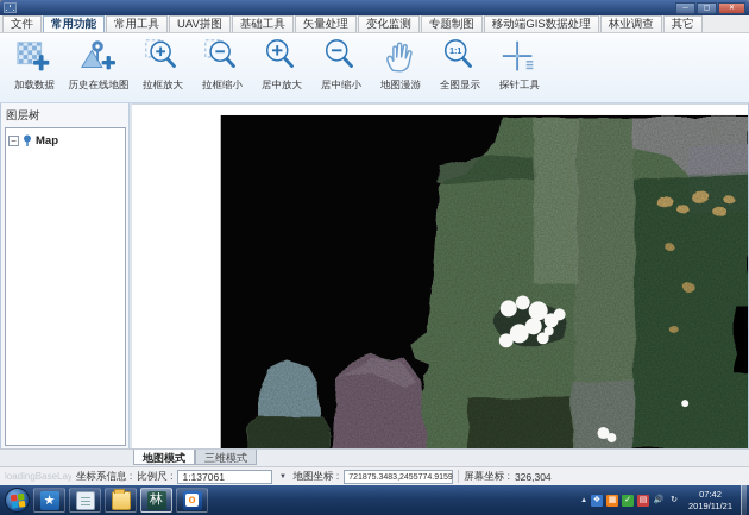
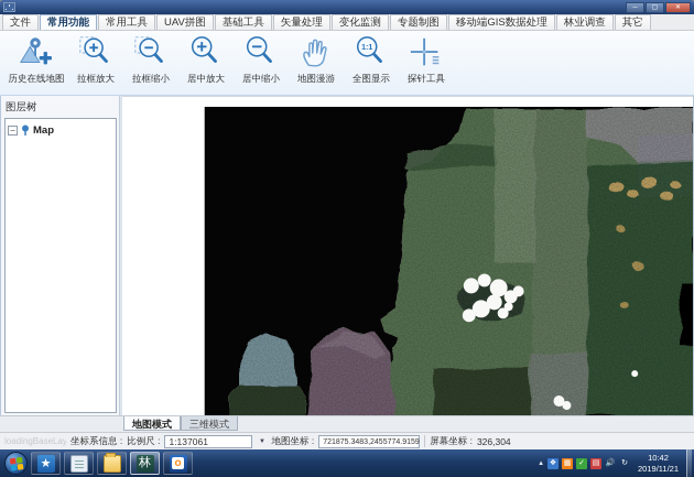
  文件
  常用功能
  常用工具
  UAV拼图
  基础工具
  矢量处理
  变化监测
  专题制图
  移动端GIS数据处理
  林业调查
  其它
- 加载数据
  历史在线地图
  拉框放大
  拉框缩小
  居中放大
  居中缩小
  地图漫游
  1:1
  全图显示
  探针工具
  图层树
  −
  Map
  地图模式
  三维模式
  loadingBaseLay
  坐标系信息 :
  比例尺 :
  1:137061
  地图坐标 :
  屏幕坐标 :
  326,304
  ★
  林
  o
- 07:42
+ 10:42
  2019/11/21
